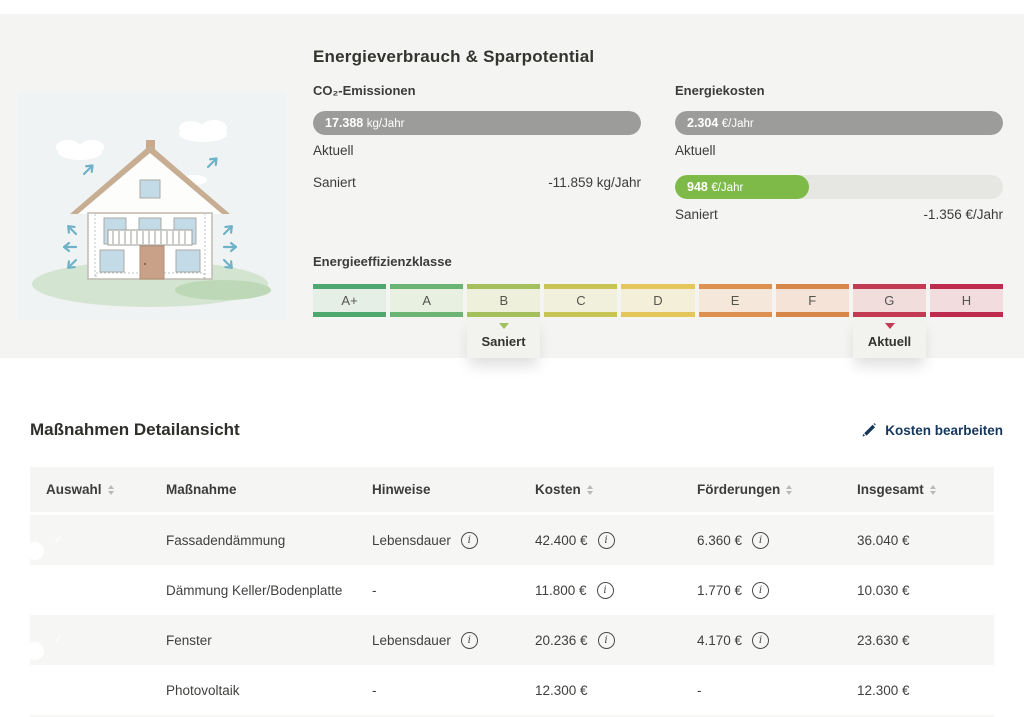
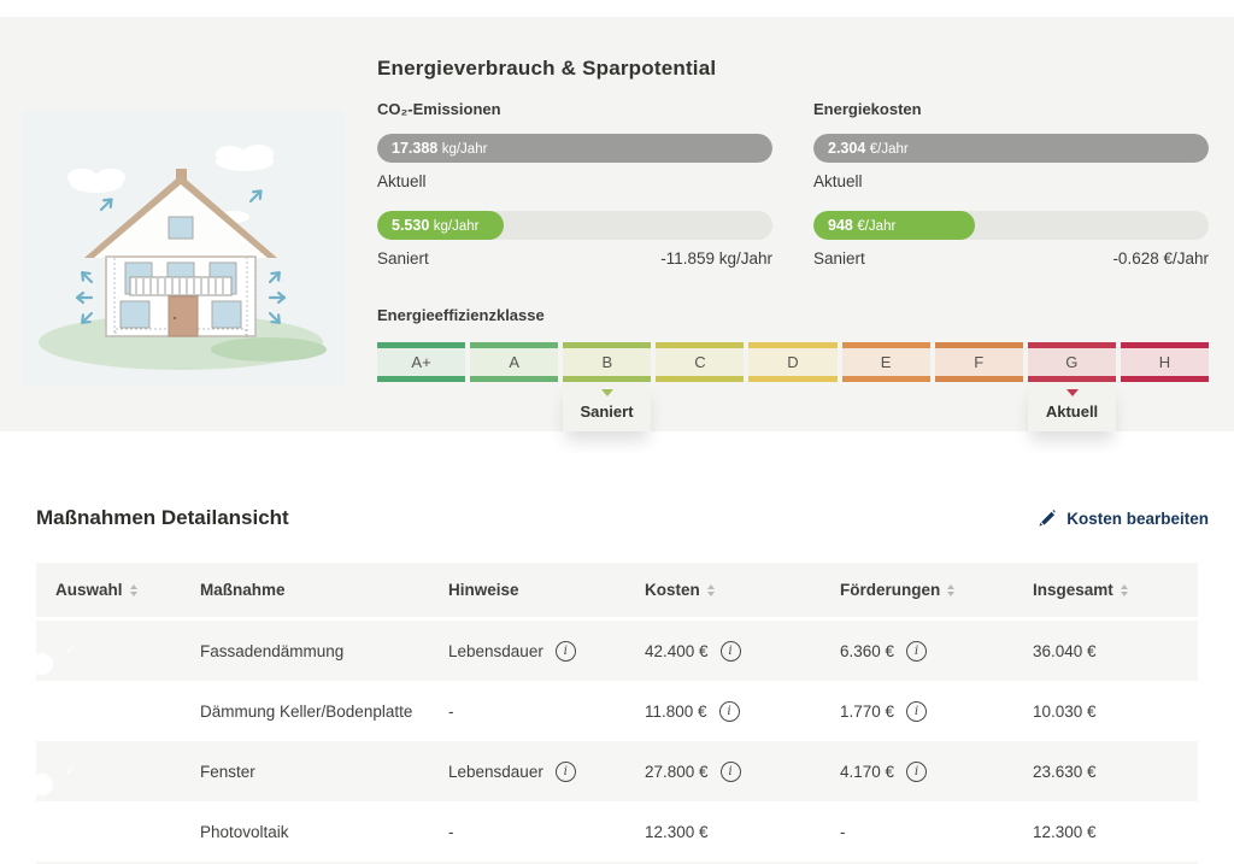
  Energieverbrauch & Sparpotential
  CO₂-Emissionen
  17.388 kg/Jahr
  Aktuell
+ 5.530 kg/Jahr
  Saniert
  -11.859 kg/Jahr
  Energiekosten
  2.304 €/Jahr
  Aktuell
  948 €/Jahr
  Saniert
- -1.356 €/Jahr
+ -0.628 €/Jahr
  Energieeffizienzklasse
  A+
  A
  B
  C
  D
  E
  F
  G
  H
  Saniert
  Aktuell
  Maßnahmen Detailansicht
  Kosten bearbeiten
  Auswahl
  Maßnahme
  Hinweise
  Kosten
  Förderungen
  Insgesamt
  Fassadendämmung
  Lebensdauer
  42.400 €
  6.360 €
  36.040 €
  Dämmung Keller/Bodenplatte
  -
  11.800 €
  1.770 €
  10.030 €
  Fenster
  Lebensdauer
- 20.236 €
+ 27.800 €
  4.170 €
  23.630 €
  Photovoltaik
  -
  12.300 €
  -
  12.300 €
